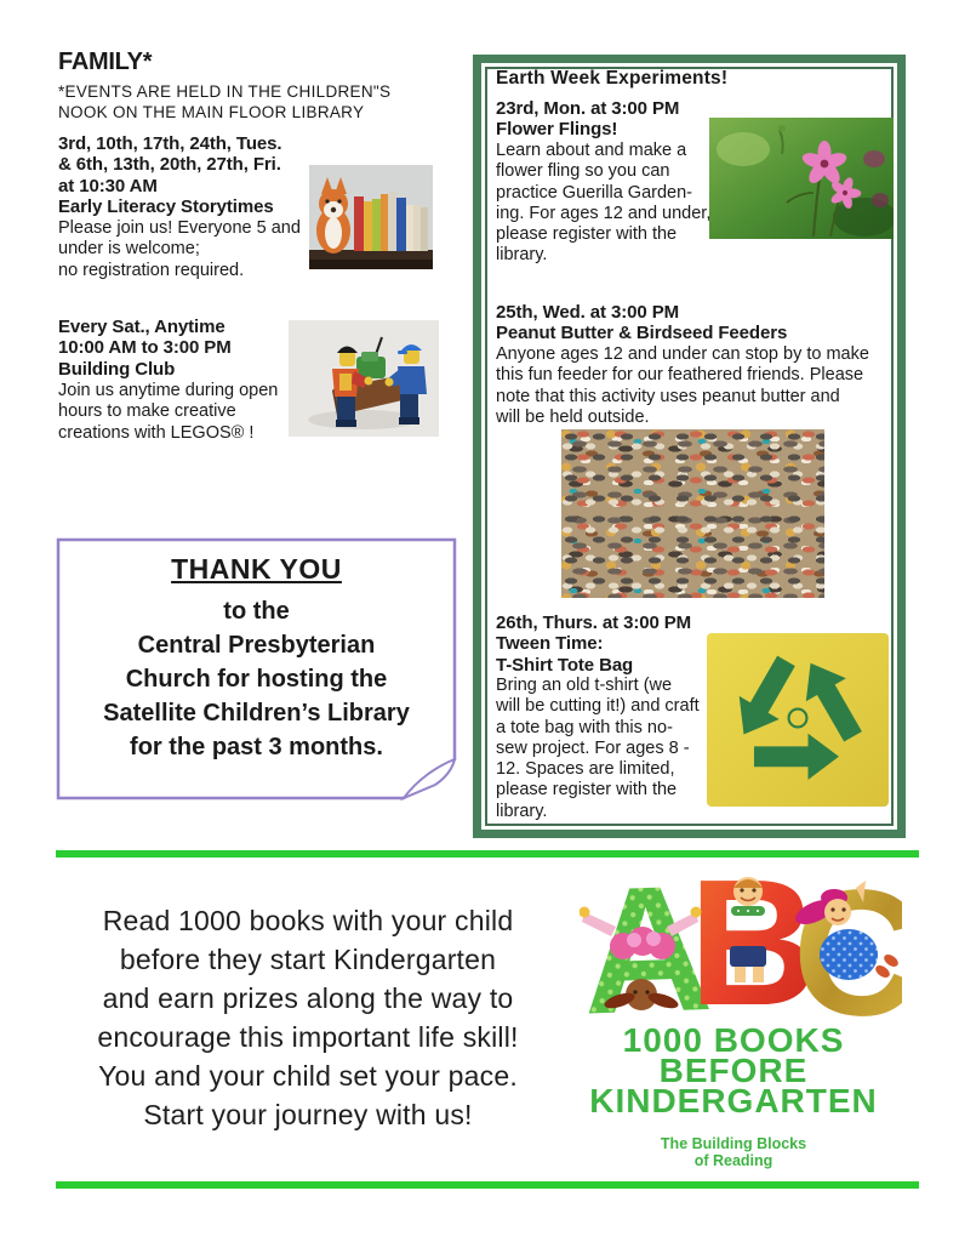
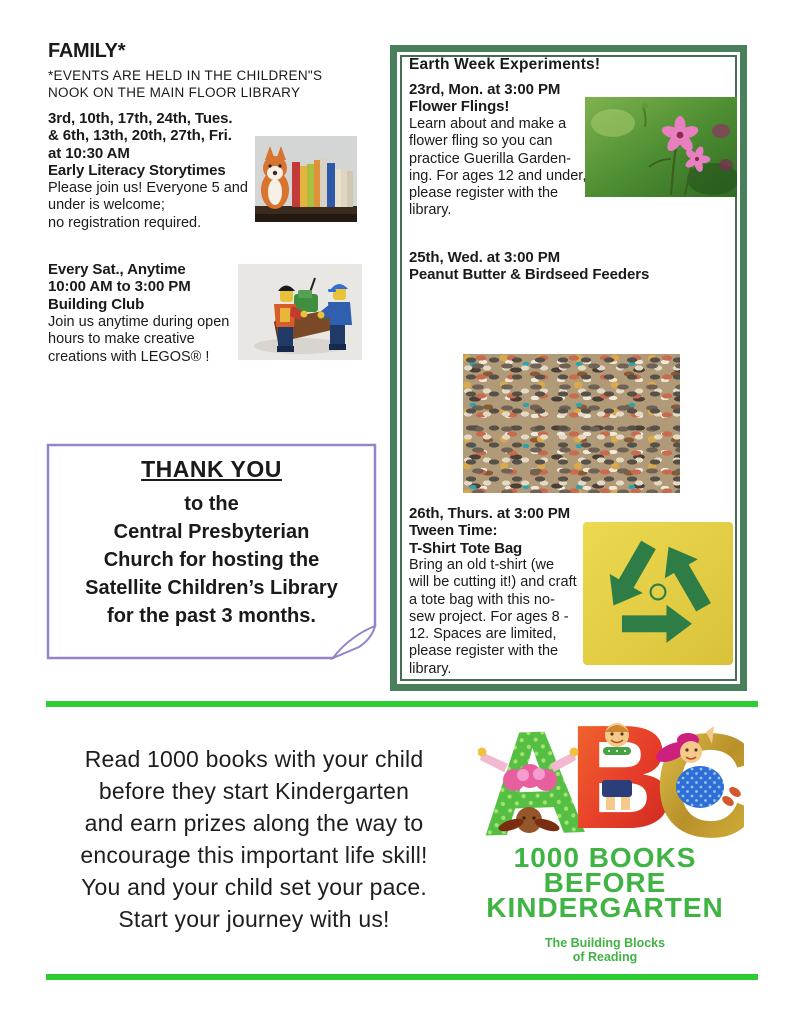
  FAMILY*
  *EVENTS ARE HELD IN THE CHILDREN"S
  NOOK ON THE MAIN FLOOR LIBRARY
  3rd, 10th, 17th, 24th, Tues.
  & 6th, 13th, 20th, 27th, Fri.
  at 10:30 AM
  Early Literacy Storytimes
  Please join us! Everyone 5 and
  under is welcome;
  no registration required.
  Every Sat., Anytime
  10:00 AM to 3:00 PM
  Building Club
  Join us anytime during open
  hours to make creative
  creations with LEGOS® !
  THANK YOU
  to the
  Central Presbyterian
  Church for hosting the
  Satellite Children’s Library
  for the past 3 months.
  Earth Week Experiments!
  23rd, Mon. at 3:00 PM
  Flower Flings!
  Learn about and make a
  flower fling so you can
  practice Guerilla Garden-
  ing. For ages 12 and under,
  please register with the
  library.
  25th, Wed. at 3:00 PM
  Peanut Butter & Birdseed Feeders
- Anyone ages 12 and under can stop by to make
- this fun feeder for our feathered friends. Please
- note that this activity uses peanut butter and
- will be held outside.
  26th, Thurs. at 3:00 PM
  Tween Time:
  T-Shirt Tote Bag
  Bring an old t-shirt (we
  will be cutting it!) and craft
  a tote bag with this no-
  sew project. For ages 8 -
  12. Spaces are limited,
  please register with the
  library.
  Read 1000 books with your child
  before they start Kindergarten
  and earn prizes along the way to
  encourage this important life skill!
  You and your child set your pace.
  Start your journey with us!
  B
  1000 BOOKS
  BEFORE
  KINDERGARTEN
  The Building Blocks
  of Reading
